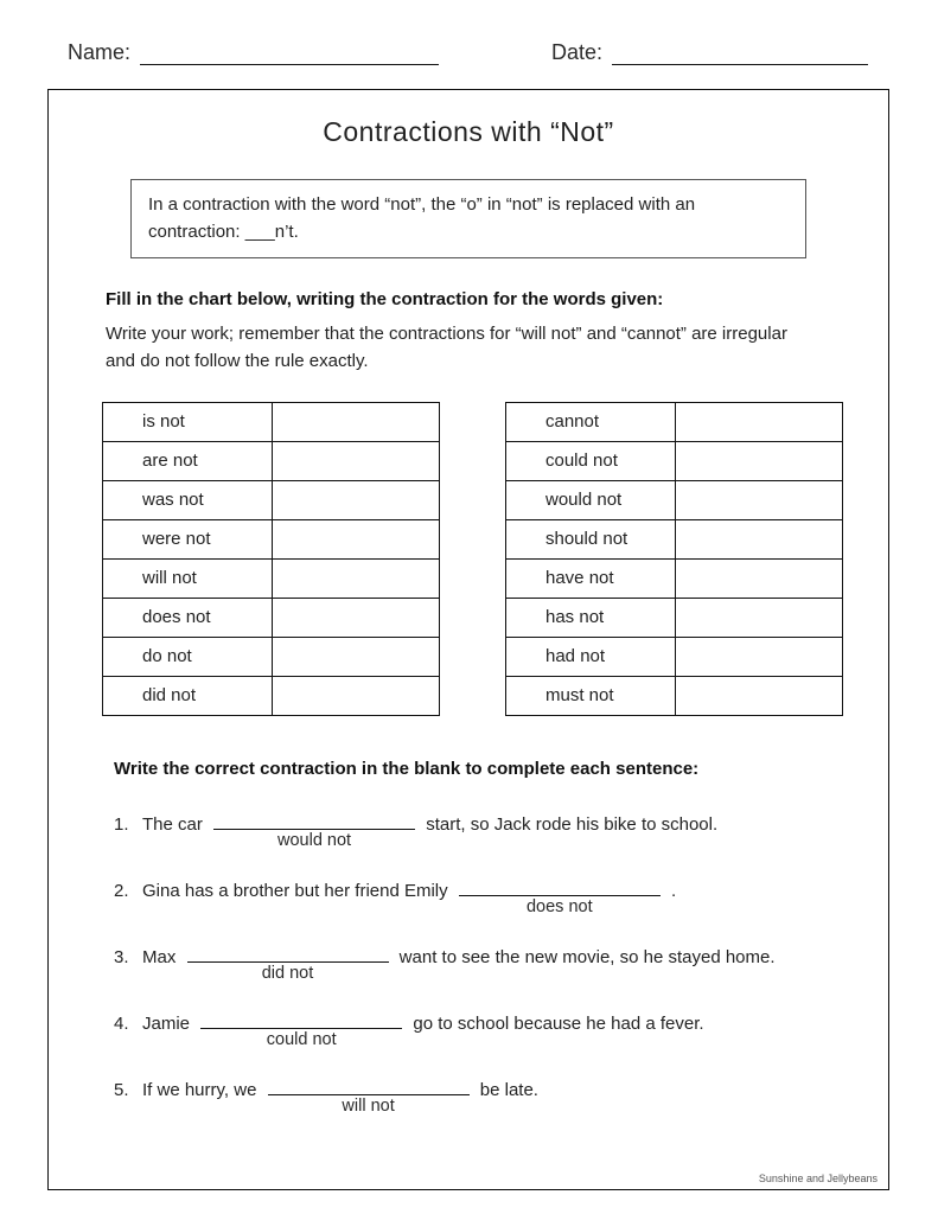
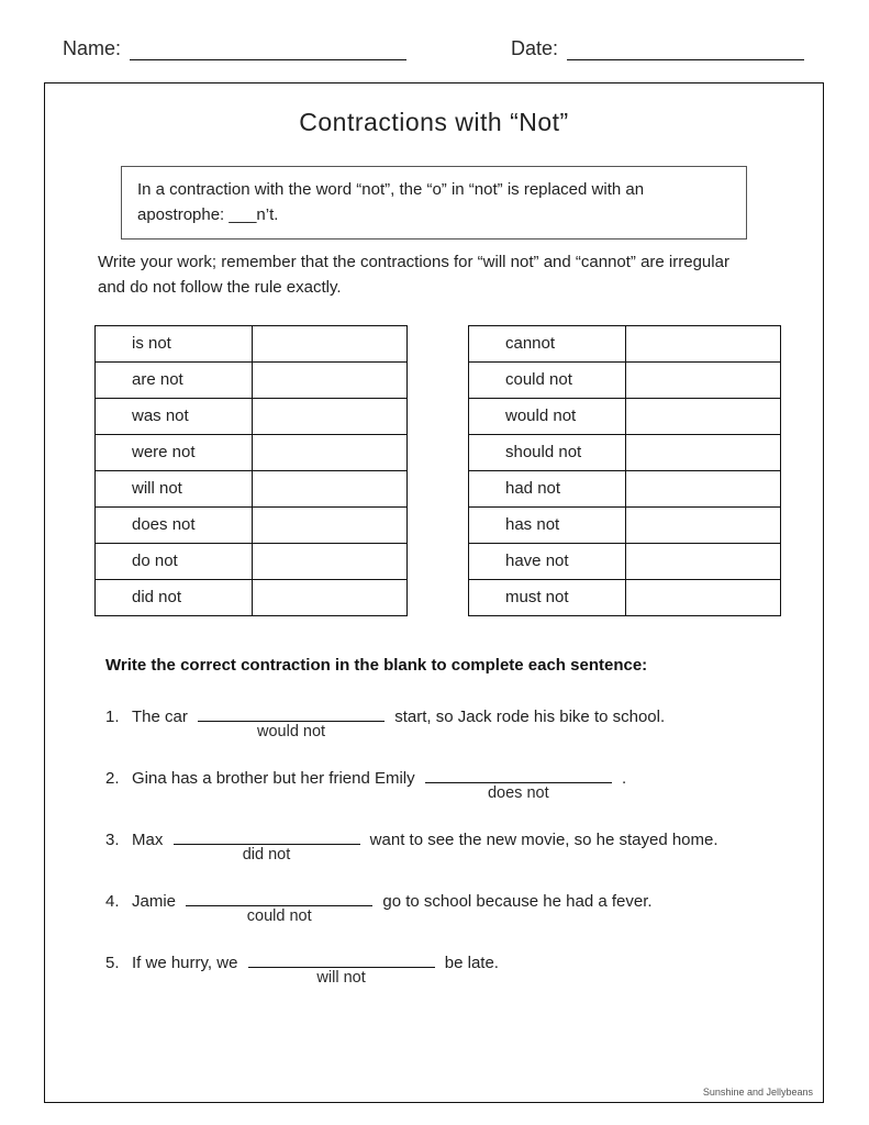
  Name:
  Date:
  Contractions with “Not”
- In a contraction with the word “not”, the “o” in “not” is replaced with an contraction: ___n’t.
+ In a contraction with the word “not”, the “o” in “not” is replaced with an apostrophe: ___n’t.
- Fill in the chart below, writing the contraction for the words given:
  Write your work; remember that the contractions for “will not” and “cannot” are irregular and do not follow the rule exactly.
  is not
  are not
  was not
  were not
  will not
  does not
  do not
  did not
  cannot
  could not
  would not
  should not
- have not
+ had not
  has not
- had not
+ have not
  must not
  Write the correct contraction in the blank to complete each sentence:
  1. The car
  would not
  start, so Jack rode his bike to school.
  2. Gina has a brother but her friend Emily
  does not
  .
  3. Max
  did not
  want to see the new movie, so he stayed home.
  4. Jamie
  could not
  go to school because he had a fever.
  5. If we hurry, we
  will not
  be late.
  Sunshine and Jellybeans
